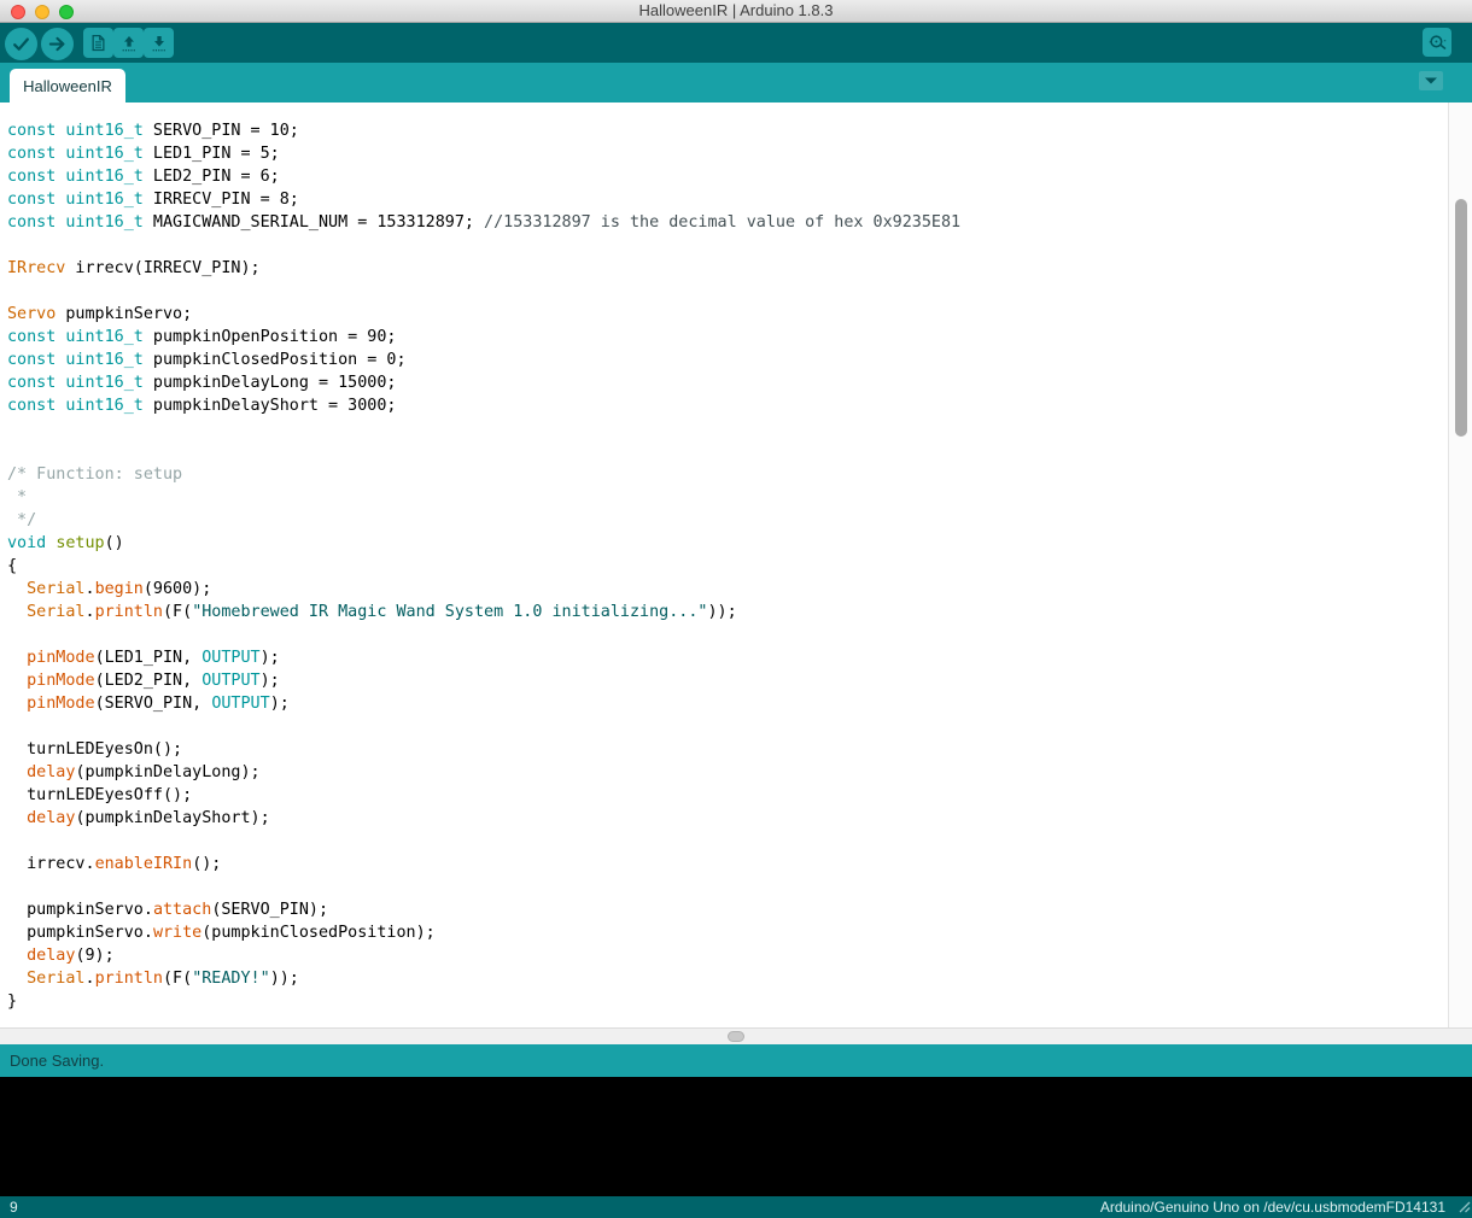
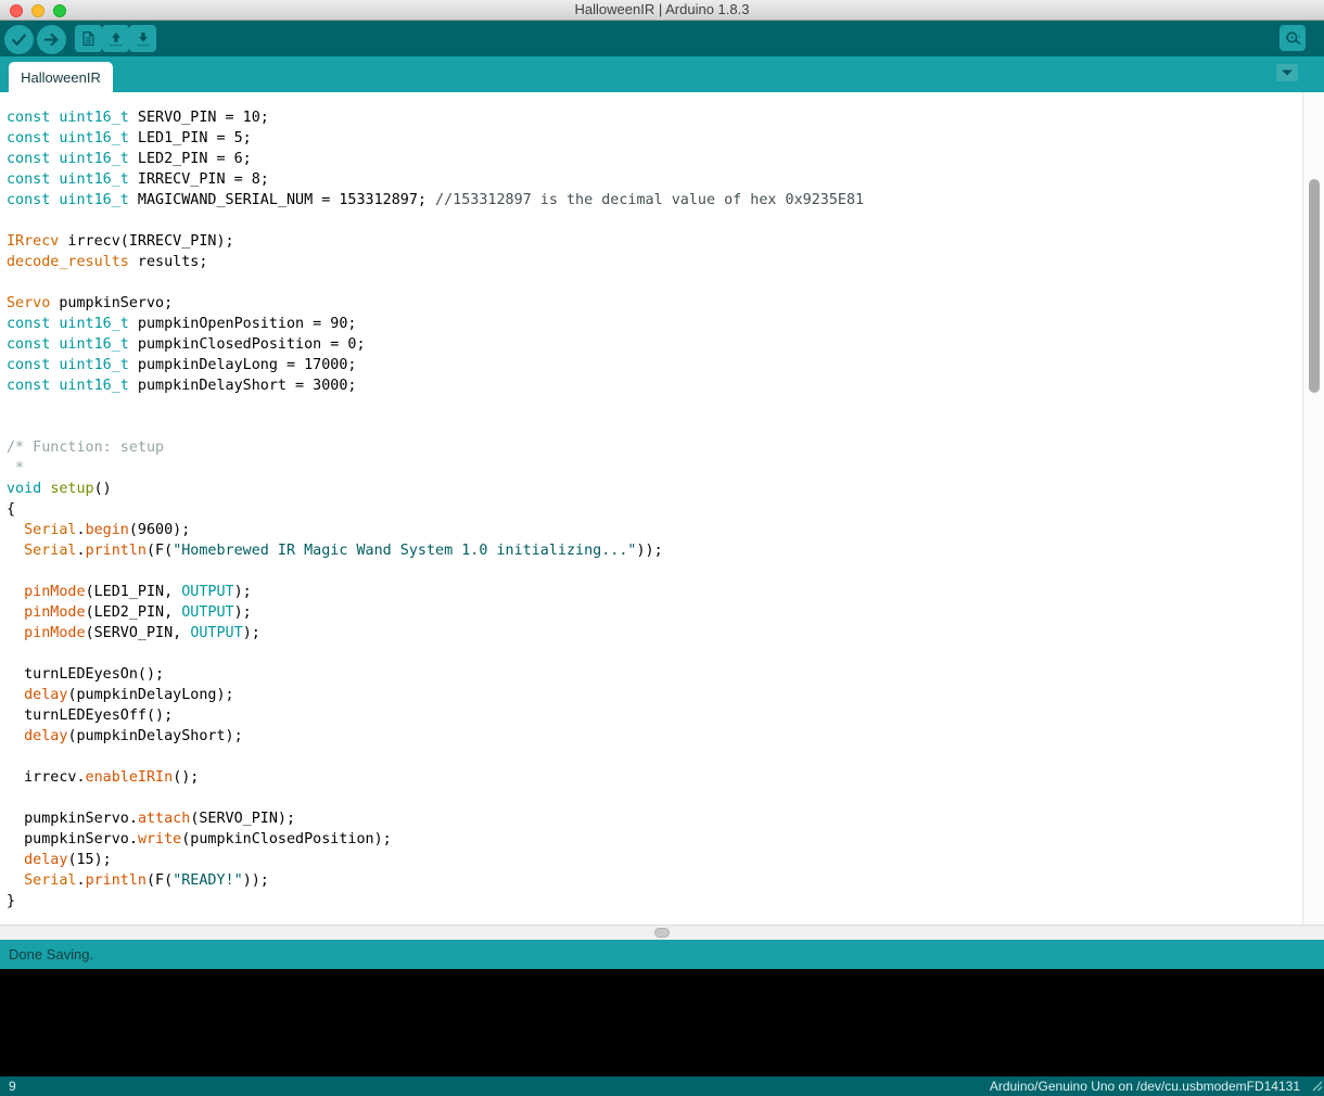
  HalloweenIR | Arduino 1.8.3
  HalloweenIR
  const uint16_t SERVO_PIN = 10;
  const uint16_t LED1_PIN = 5;
  const uint16_t LED2_PIN = 6;
  const uint16_t IRRECV_PIN = 8;
  const uint16_t MAGICWAND_SERIAL_NUM = 153312897; //153312897 is the decimal value of hex 0x9235E81
  IRrecv irrecv(IRRECV_PIN);
+ decode_results results;
  Servo pumpkinServo;
  const uint16_t pumpkinOpenPosition = 90;
  const uint16_t pumpkinClosedPosition = 0;
- const uint16_t pumpkinDelayLong = 15000;
+ const uint16_t pumpkinDelayLong = 17000;
  const uint16_t pumpkinDelayShort = 3000;
  /* Function: setup
  *
- */
  void setup()
  {
  Serial.begin(9600);
  Serial.println(F("Homebrewed IR Magic Wand System 1.0 initializing..."));
  pinMode(LED1_PIN, OUTPUT);
  pinMode(LED2_PIN, OUTPUT);
  pinMode(SERVO_PIN, OUTPUT);
  turnLEDEyesOn();
  delay(pumpkinDelayLong);
  turnLEDEyesOff();
  delay(pumpkinDelayShort);
  irrecv.enableIRIn();
  pumpkinServo.attach(SERVO_PIN);
  pumpkinServo.write(pumpkinClosedPosition);
- delay(9);
+ delay(15);
  Serial.println(F("READY!"));
  }
  Done Saving.
  9
  Arduino/Genuino Uno on /dev/cu.usbmodemFD14131
